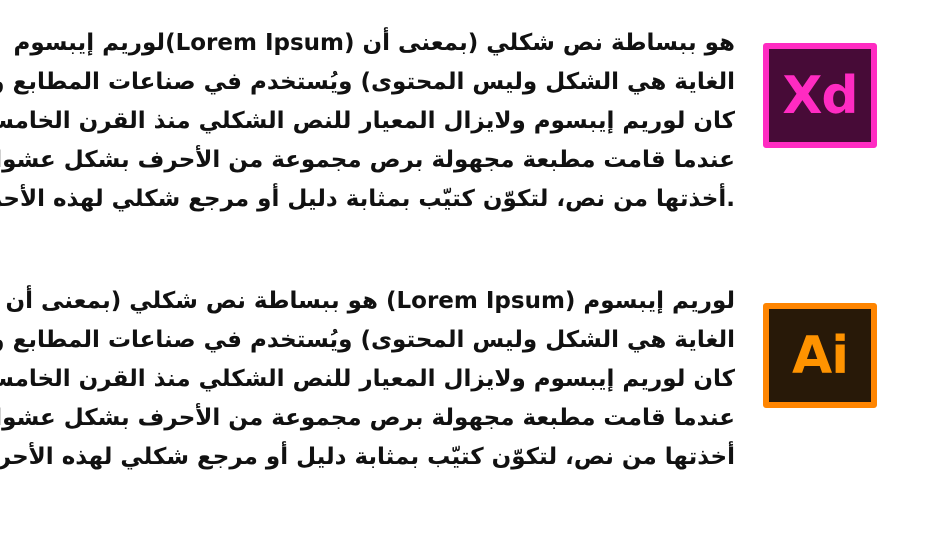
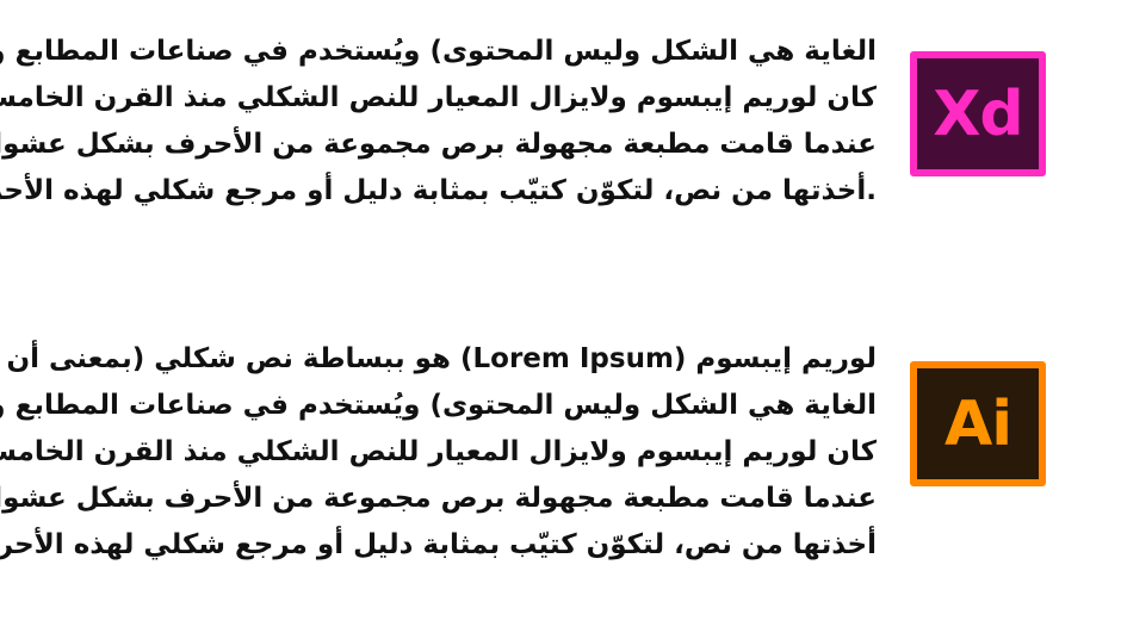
- هو ببساطة نص شكلي (بمعنى أن (Lorem Ipsum)⁩لوريم إيبسوم
  الغاية هي الشكل وليس المحتوى) ويُستخدم في صناعات المطابع
  كان لوريم إيبسوم ولايزال المعيار للنص الشكلي منذ القرن الخام
  عندما قامت مطبعة مجهولة برص مجموعة من الأحرف بشكل عشو
  .أخذتها من نص، لتكوّن كتيّب بمثابة دليل أو مرجع شكلي لهذه الأح
  Xd
  لوريم إيبسوم (Lorem Ipsum) هو ببساطة نص شكلي (بمعنى أن
  الغاية هي الشكل وليس المحتوى) ويُستخدم في صناعات المطابع
  كان لوريم إيبسوم ولايزال المعيار للنص الشكلي منذ القرن الخام
  عندما قامت مطبعة مجهولة برص مجموعة من الأحرف بشكل عشو
  أخذتها من نص، لتكوّن كتيّب بمثابة دليل أو مرجع شكلي لهذه الأحر
  Ai
